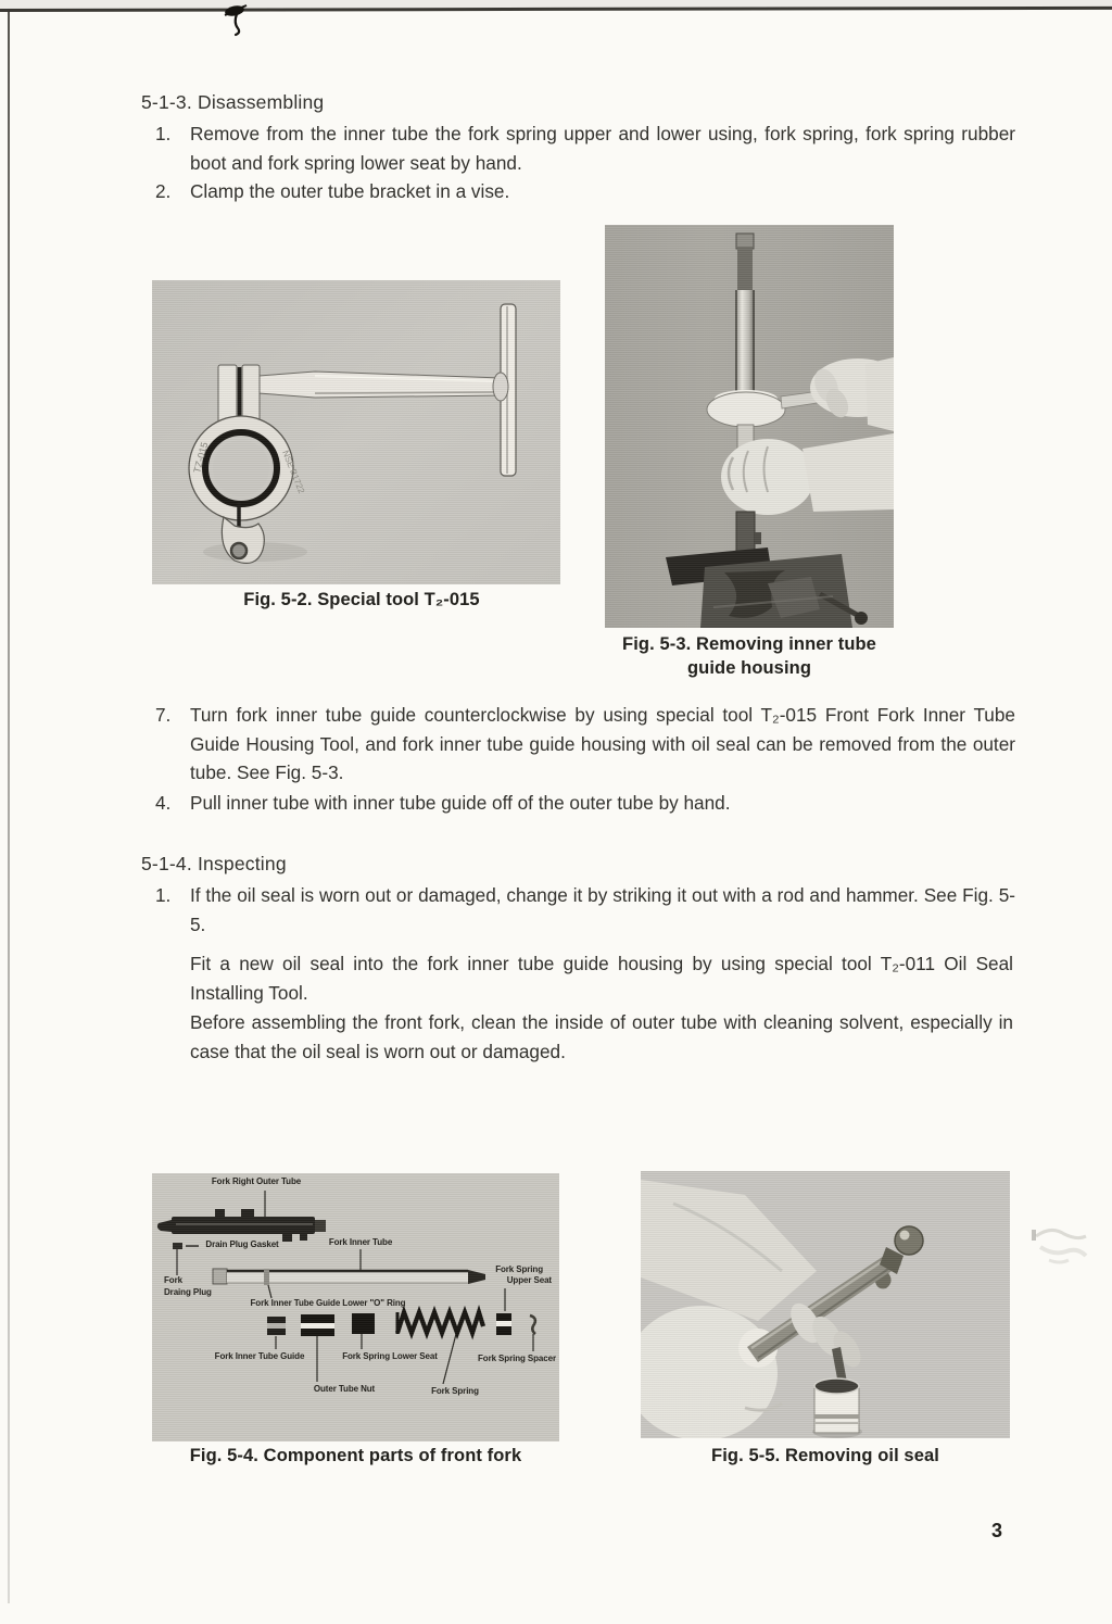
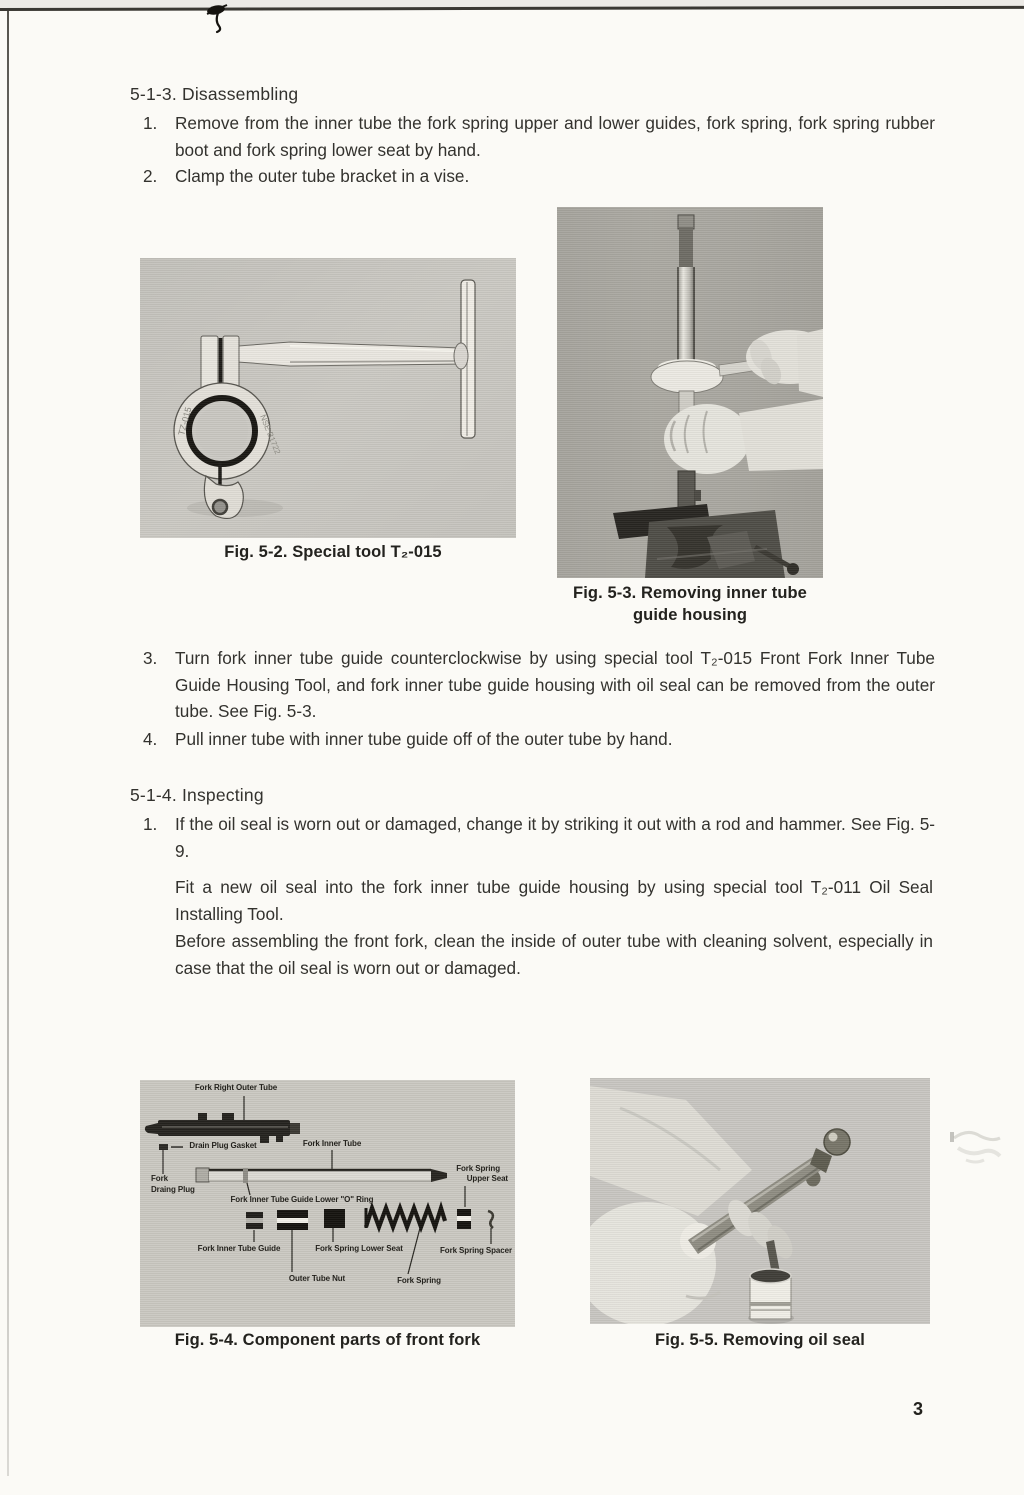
  5-1-3. Disassembling
  1.
- Remove from the inner tube the fork spring upper and lower using, fork spring, fork spring rubber boot and fork spring lower seat by hand.
+ Remove from the inner tube the fork spring upper and lower guides, fork spring, fork spring rubber boot and fork spring lower seat by hand.
  2.
  Clamp the outer tube bracket in a vise.
  Fig. 5-2. Special tool T₂-015
  Fig. 5-3. Removing inner tube
  guide housing
- 7.
+ 3.
  Turn fork inner tube guide counterclockwise by using special tool T₂-015 Front Fork Inner Tube Guide Housing Tool, and fork inner tube guide housing with oil seal can be removed from the outer tube. See Fig. 5-3.
  4.
  Pull inner tube with inner tube guide off of the outer tube by hand.
  5-1-4. Inspecting
  1.
- If the oil seal is worn out or damaged, change it by striking it out with a rod and hammer. See Fig. 5-5.
+ If the oil seal is worn out or damaged, change it by striking it out with a rod and hammer. See Fig. 5-9.
  Fit a new oil seal into the fork inner tube guide housing by using special tool T₂-011 Oil Seal Installing Tool.
  Before assembling the front fork, clean the inside of outer tube with cleaning solvent, especially in case that the oil seal is worn out or damaged.
  Fig. 5-4. Component parts of front fork
  Fig. 5-5. Removing oil seal
  3
